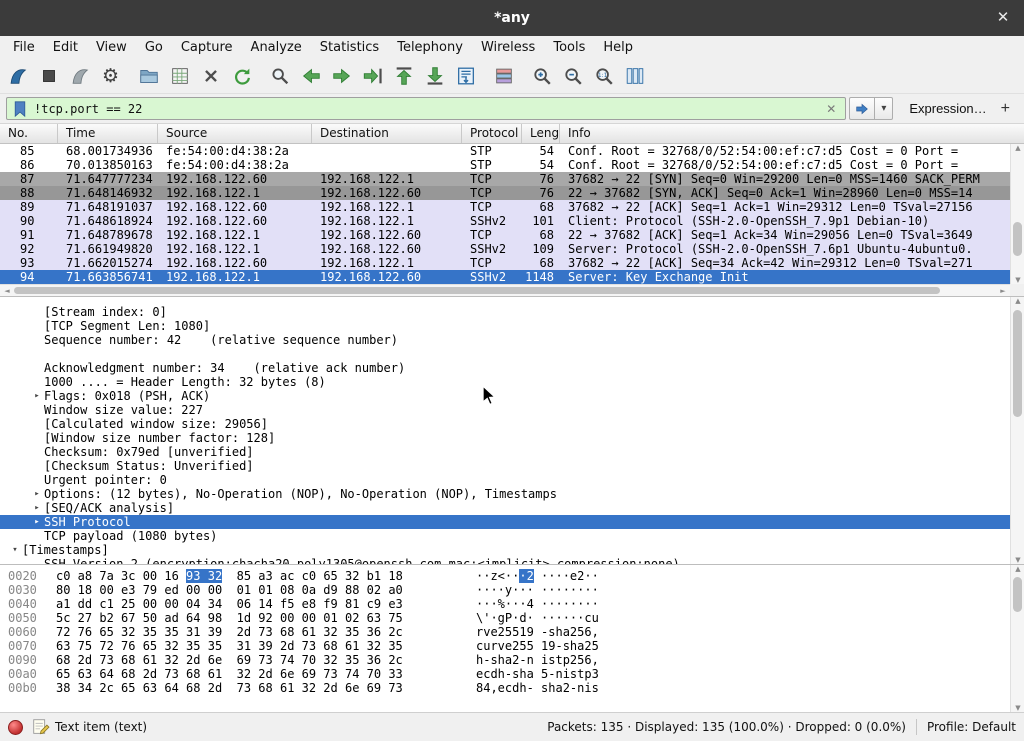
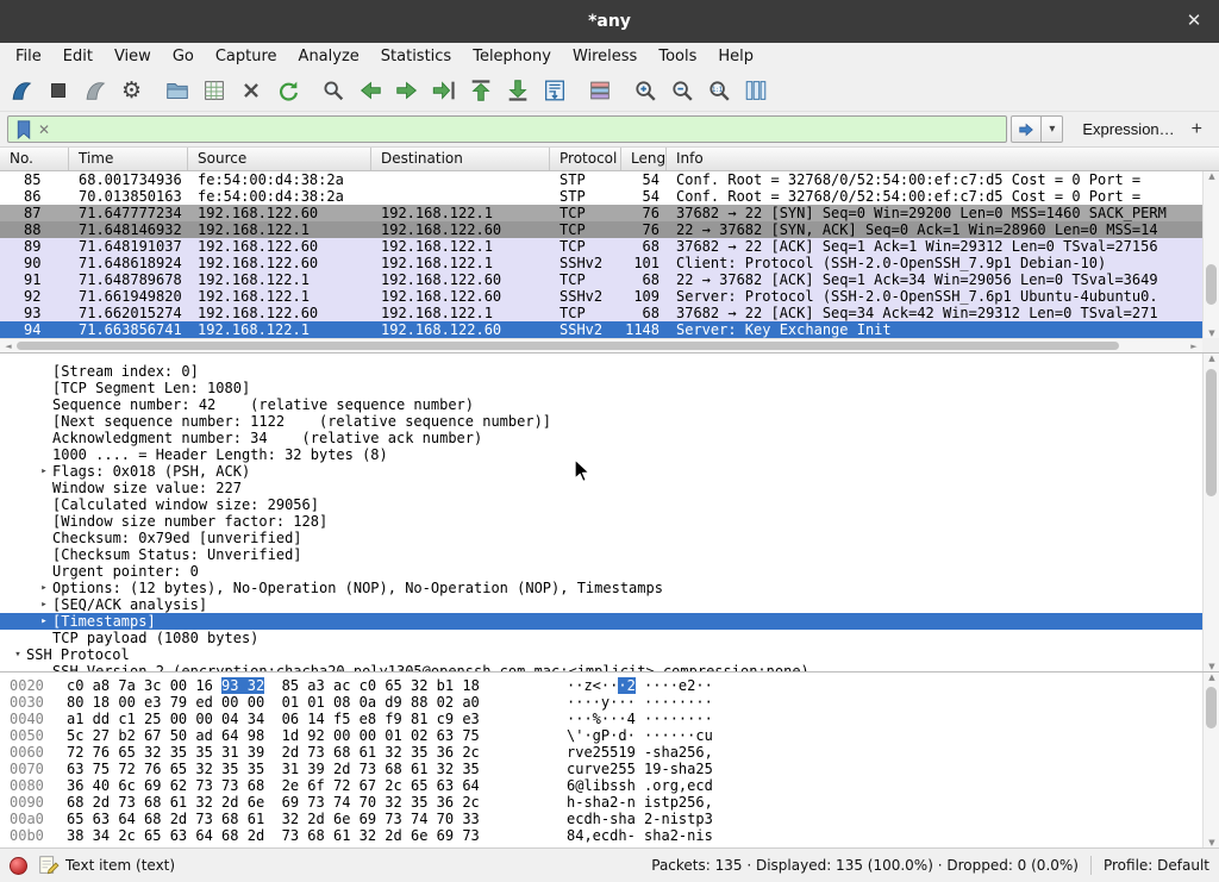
  *any
  ✕
  File
  Edit
  View
  Go
  Capture
  Analyze
  Statistics
  Telephony
  Wireless
  Tools
  Help
  ⚙
- !tcp.port == 22
  ✕
  ▾
  Expression…
  +
  No.
  Time
  Source
  Destination
  Protocol
  Info
  85
  68.001734936
  fe:54:00:d4:38:2a
  STP
  54
  Conf. Root = 32768/0/52:54:00:ef:c7:d5 Cost = 0 Port =
  86
  70.013850163
  fe:54:00:d4:38:2a
  STP
  54
  Conf. Root = 32768/0/52:54:00:ef:c7:d5 Cost = 0 Port =
  87
  71.647777234
  192.168.122.60
  192.168.122.1
  TCP
  76
  37682 → 22 [SYN] Seq=0 Win=29200 Len=0 MSS=1460 SACK_PERM
  88
  71.648146932
  192.168.122.1
  192.168.122.60
  TCP
  76
  22 → 37682 [SYN, ACK] Seq=0 Ack=1 Win=28960 Len=0 MSS=14
  89
  71.648191037
  192.168.122.60
  192.168.122.1
  TCP
  68
  37682 → 22 [ACK] Seq=1 Ack=1 Win=29312 Len=0 TSval=27156
  90
  71.648618924
  192.168.122.60
  192.168.122.1
  SSHv2
  101
  Client: Protocol (SSH-2.0-OpenSSH_7.9p1 Debian-10)
  91
  71.648789678
  192.168.122.1
  192.168.122.60
  TCP
  68
  22 → 37682 [ACK] Seq=1 Ack=34 Win=29056 Len=0 TSval=3649
  92
  71.661949820
  192.168.122.1
  192.168.122.60
  SSHv2
  109
  Server: Protocol (SSH-2.0-OpenSSH_7.6p1 Ubuntu-4ubuntu0.
  93
  71.662015274
  192.168.122.60
  192.168.122.1
  TCP
  68
  37682 → 22 [ACK] Seq=34 Ack=42 Win=29312 Len=0 TSval=271
  94
  71.663856741
  192.168.122.1
  192.168.122.60
  SSHv2
  1148
  Server: Key Exchange Init
  ▲
  ▼
  ◄
  ►
  [Stream index: 0]
  [TCP Segment Len: 1080]
  Sequence number: 42 (relative sequence number)
+ [Next sequence number: 1122 (relative sequence number)]
  Acknowledgment number: 34 (relative ack number)
  1000 .... = Header Length: 32 bytes (8)
  ▸
  Flags: 0x018 (PSH, ACK)
  Window size value: 227
  [Calculated window size: 29056]
  [Window size number factor: 128]
  Checksum: 0x79ed [unverified]
  [Checksum Status: Unverified]
  Urgent pointer: 0
  ▸
  Options: (12 bytes), No-Operation (NOP), No-Operation (NOP), Timestamps
  ▸
  [SEQ/ACK analysis]
  ▸
- SSH Protocol
+ [Timestamps]
  TCP payload (1080 bytes)
  ▾
- [Timestamps]
+ SSH Protocol
  ▲
  ▼
  0020
  c0 a8 7a 3c 00 16 93 32 85 a3 ac c0 65 32 b1 18
  ··z<···2 ····e2··
  0030
  80 18 00 e3 79 ed 00 00 01 01 08 0a d9 88 02 a0
  ····y··· ········
  0040
  a1 dd c1 25 00 00 04 34 06 14 f5 e8 f9 81 c9 e3
  ···%···4 ········
  0050
  5c 27 b2 67 50 ad 64 98 1d 92 00 00 01 02 63 75
  \'·gP·d· ······cu
  0060
  72 76 65 32 35 35 31 39 2d 73 68 61 32 35 36 2c
  rve25519 -sha256,
  0070
  63 75 72 76 65 32 35 35 31 39 2d 73 68 61 32 35
  curve255 19-sha25
+ 0080
+ 36 40 6c 69 62 73 73 68 2e 6f 72 67 2c 65 63 64
+ 6@libssh .org,ecd
  0090
  68 2d 73 68 61 32 2d 6e 69 73 74 70 32 35 36 2c
  h-sha2-n istp256,
  00a0
  65 63 64 68 2d 73 68 61 32 2d 6e 69 73 74 70 33
- ecdh-sha 5-nistp3
+ ecdh-sha 2-nistp3
  00b0
  38 34 2c 65 63 64 68 2d 73 68 61 32 2d 6e 69 73
  84,ecdh- sha2-nis
  ▲
  ▼
  Text item (text)
  Packets: 135 · Displayed: 135 (100.0%) · Dropped: 0 (0.0%)
  Profile: Default
